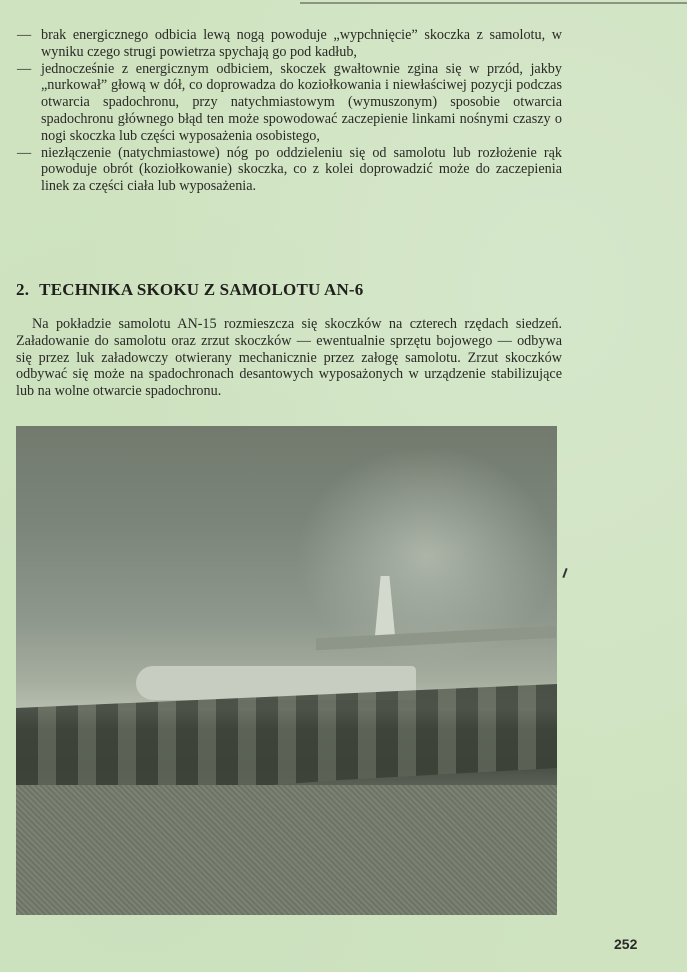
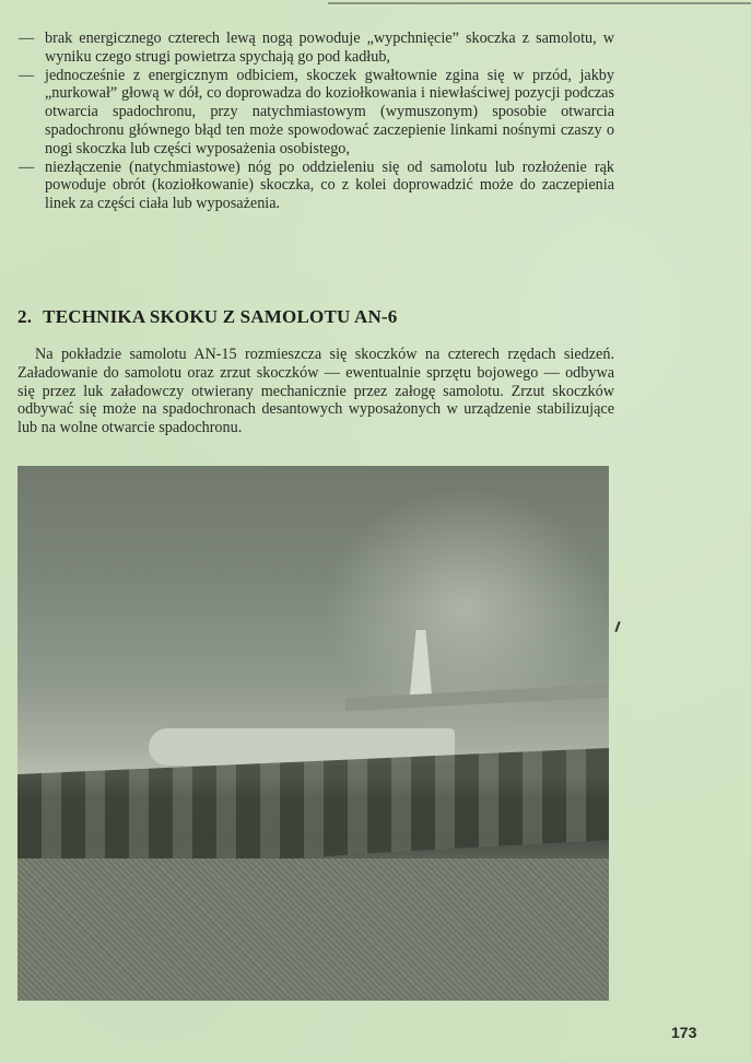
  —
- brak energicznego odbicia lewą nogą powoduje „wypchnięcie” skoczka z samolotu, w wyniku czego strugi powietrza spychają go pod kadłub,
+ brak energicznego czterech lewą nogą powoduje „wypchnięcie” skoczka z samolotu, w wyniku czego strugi powietrza spychają go pod kadłub,
  —
  jednocześnie z energicznym odbiciem, skoczek gwałtownie zgina się w przód, jakby „nurkował” głową w dół, co doprowadza do koziołkowania i niewłaściwej pozycji podczas otwarcia spadochronu, przy natychmiastowym (wymuszonym) sposobie otwarcia spadochronu głównego błąd ten może spowodować zaczepienie linkami nośnymi czaszy o nogi skoczka lub części wyposażenia osobistego,
  —
  niezłączenie (natychmiastowe) nóg po oddzieleniu się od samolotu lub rozłożenie rąk powoduje obrót (koziołkowanie) skoczka, co z kolei doprowadzić może do zaczepienia linek za części ciała lub wyposażenia.
  2. TECHNIKA SKOKU Z SAMOLOTU AN-6
  Na pokładzie samolotu AN-15 rozmieszcza się skoczków na czterech rzędach siedzeń. Załadowanie do samolotu oraz zrzut skoczków — ewentualnie sprzętu bojowego — odbywa się przez luk załadowczy otwierany mechanicznie przez załogę samolotu. Zrzut skoczków odbywać się może na spadochronach desantowych wyposażonych w urządzenie stabilizujące lub na wolne otwarcie spadochronu.
- 252
+ 173
